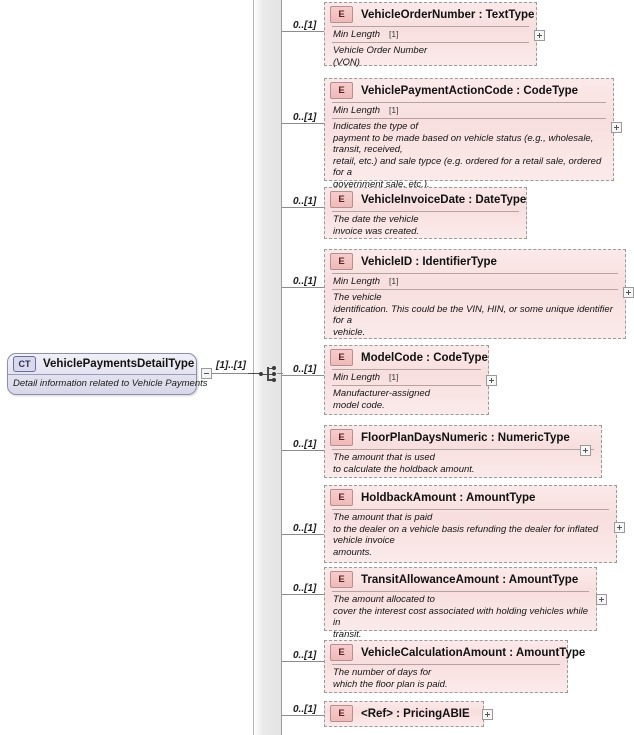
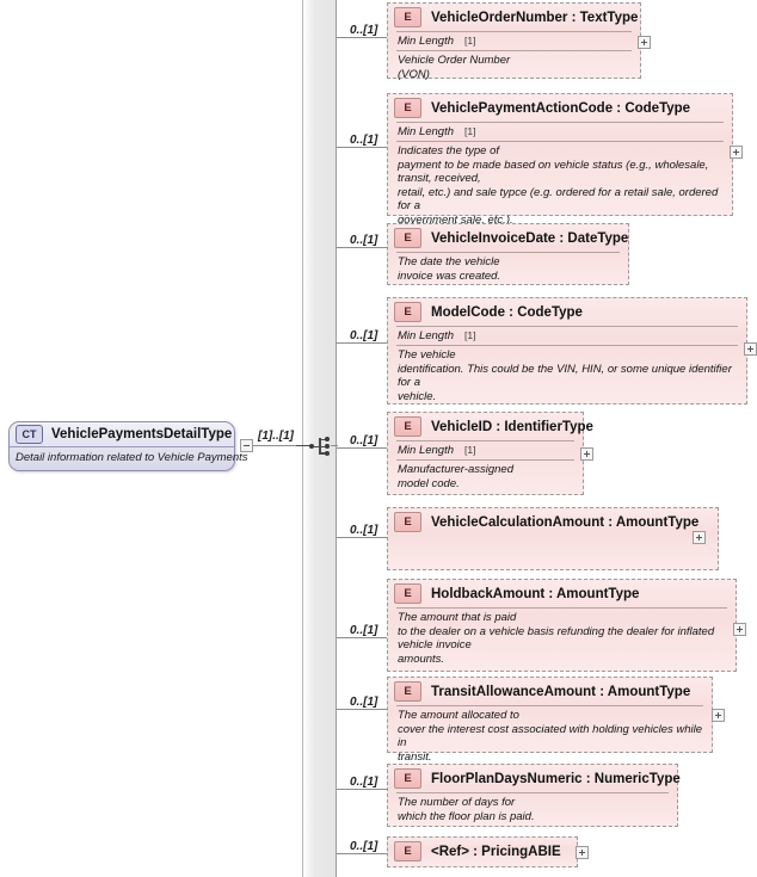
  CT
  VehiclePaymentsDetailType
  Detail information related to Vehicle Payments
  [1]..[1]
  0..[1]
  E
  VehicleOrderNumber : TextType
  Min Length [1]
  Vehicle Order Number
  (VON)
  0..[1]
  E
  VehiclePaymentActionCode : CodeType
  Min Length [1]
  Indicates the type of
  payment to be made based on vehicle status (e.g., wholesale, transit, received,
  retail, etc.) and sale typce (e.g. ordered for a retail sale, ordered for a
  government sale, etc.).
  0..[1]
  E
  VehicleInvoiceDate : DateType
  The date the vehicle
  invoice was created.
  0..[1]
  E
- VehicleID : IdentifierType
+ ModelCode : CodeType
  Min Length [1]
  The vehicle
  identification. This could be the VIN, HIN, or some unique identifier for a
  vehicle.
  0..[1]
  E
- ModelCode : CodeType
+ VehicleID : IdentifierType
  Min Length [1]
  Manufacturer-assigned
  model code.
  0..[1]
  E
- FloorPlanDaysNumeric : NumericType
+ VehicleCalculationAmount : AmountType
- The amount that is used
- to calculate the holdback amount.
  0..[1]
  E
  HoldbackAmount : AmountType
  The amount that is paid
  to the dealer on a vehicle basis refunding the dealer for inflated vehicle invoice
  amounts.
  0..[1]
  E
  TransitAllowanceAmount : AmountType
  The amount allocated to
  cover the interest cost associated with holding vehicles while in
  transit.
  0..[1]
  E
- VehicleCalculationAmount : AmountType
+ FloorPlanDaysNumeric : NumericType
  The number of days for
  which the floor plan is paid.
  0..[1]
  E
  <Ref> : PricingABIE
